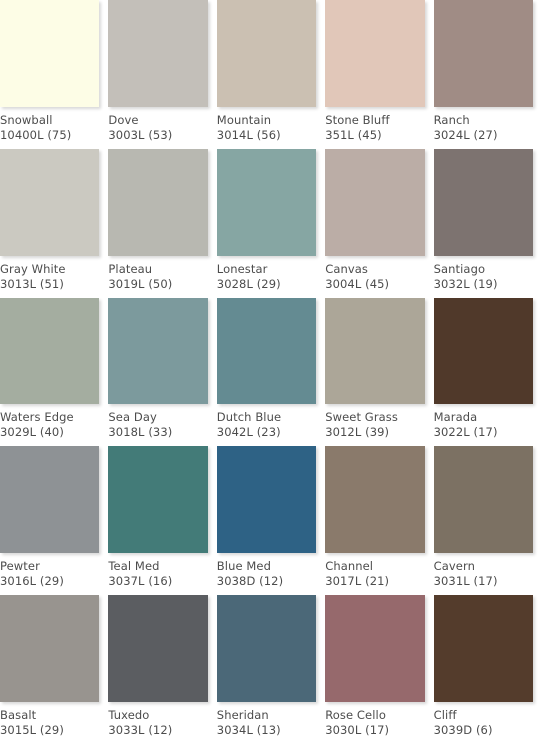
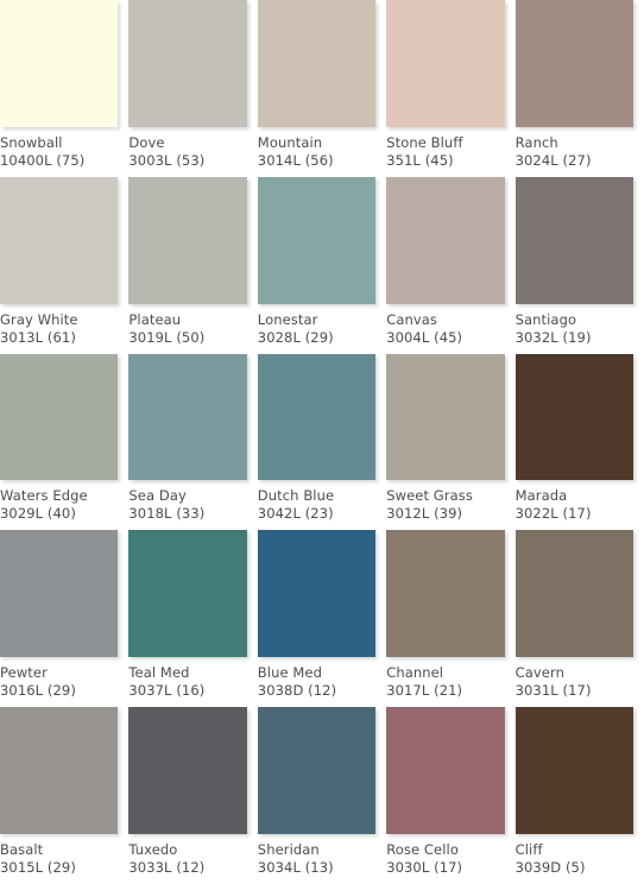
  Snowball
  10400L (75)
  Dove
  3003L (53)
  Mountain
  3014L (56)
  Stone Bluff
  351L (45)
  Ranch
  3024L (27)
  Gray White
- 3013L (51)
+ 3013L (61)
  Plateau
  3019L (50)
  Lonestar
  3028L (29)
  Canvas
  3004L (45)
  Santiago
  3032L (19)
  Waters Edge
  3029L (40)
  Sea Day
  3018L (33)
  Dutch Blue
  3042L (23)
  Sweet Grass
  3012L (39)
  Marada
  3022L (17)
  Pewter
  3016L (29)
  Teal Med
  3037L (16)
  Blue Med
  3038D (12)
  Channel
  3017L (21)
  Cavern
  3031L (17)
  Basalt
  3015L (29)
  Tuxedo
  3033L (12)
  Sheridan
  3034L (13)
  Rose Cello
  3030L (17)
  Cliff
- 3039D (6)
+ 3039D (5)
